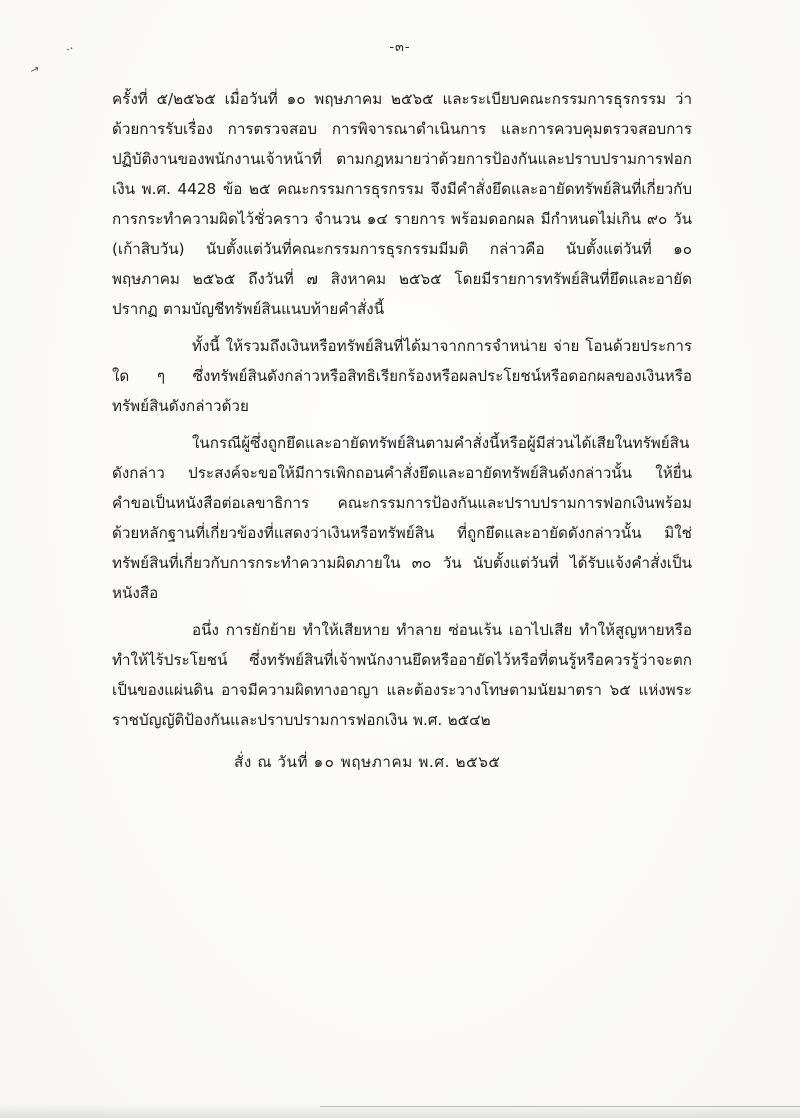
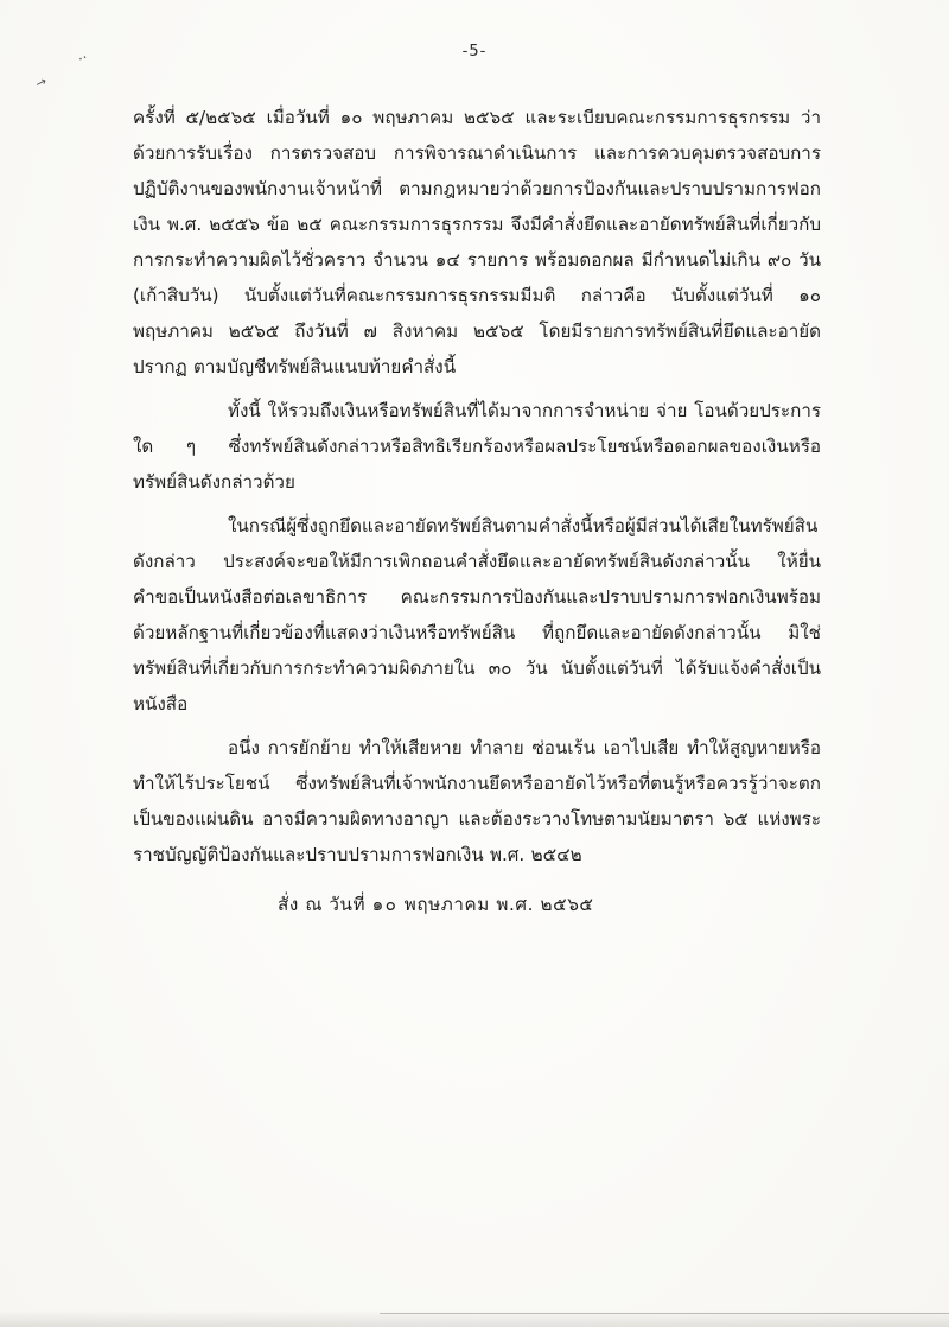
- -๓-
+ -5-
- ครั้งที่ ๕/๒๕๖๕ เมื่อวันที่ ๑๐ พฤษภาคม ๒๕๖๕ และระเบียบคณะกรรมการธุรกรรม ว่าด้วยการรับเรื่อง การตรวจสอบ การพิจารณาดำเนินการ และการควบคุมตรวจสอบการปฏิบัติงานของพนักงานเจ้าหน้าที่ ตามกฎหมายว่าด้วยการป้องกันและปราบปรามการฟอกเงิน พ.ศ. 4428 ข้อ ๒๕ คณะกรรมการธุรกรรม จึงมีคำสั่งยึดและอายัดทรัพย์สินที่เกี่ยวกับการกระทำความผิดไว้ชั่วคราว จำนวน ๑๔ รายการ พร้อมดอกผล มีกำหนดไม่เกิน ๙๐ วัน (เก้าสิบวัน) นับตั้งแต่วันที่คณะกรรมการธุรกรรมมีมติ กล่าวคือ นับตั้งแต่วันที่ ๑๐ พฤษภาคม ๒๕๖๕ ถึงวันที่ ๗ สิงหาคม ๒๕๖๕ โดยมีรายการทรัพย์สินที่ยึดและอายัดปรากฏ ตามบัญชีทรัพย์สินแนบท้ายคำสั่งนี้
+ ครั้งที่ ๕/๒๕๖๕ เมื่อวันที่ ๑๐ พฤษภาคม ๒๕๖๕ และระเบียบคณะกรรมการธุรกรรม ว่าด้วยการรับเรื่อง การตรวจสอบ การพิจารณาดำเนินการ และการควบคุมตรวจสอบการปฏิบัติงานของพนักงานเจ้าหน้าที่ ตามกฎหมายว่าด้วยการป้องกันและปราบปรามการฟอกเงิน พ.ศ. ๒๕๕๖ ข้อ ๒๕ คณะกรรมการธุรกรรม จึงมีคำสั่งยึดและอายัดทรัพย์สินที่เกี่ยวกับการกระทำความผิดไว้ชั่วคราว จำนวน ๑๔ รายการ พร้อมดอกผล มีกำหนดไม่เกิน ๙๐ วัน (เก้าสิบวัน) นับตั้งแต่วันที่คณะกรรมการธุรกรรมมีมติ กล่าวคือ นับตั้งแต่วันที่ ๑๐ พฤษภาคม ๒๕๖๕ ถึงวันที่ ๗ สิงหาคม ๒๕๖๕ โดยมีรายการทรัพย์สินที่ยึดและอายัดปรากฏ ตามบัญชีทรัพย์สินแนบท้ายคำสั่งนี้
  ทั้งนี้ ให้รวมถึงเงินหรือทรัพย์สินที่ได้มาจากการจำหน่าย จ่าย โอนด้วยประการใด ๆ ซึ่งทรัพย์สินดังกล่าวหรือสิทธิเรียกร้องหรือผลประโยชน์หรือดอกผลของเงินหรือทรัพย์สินดังกล่าวด้วย
  ในกรณีผู้ซึ่งถูกยึดและอายัดทรัพย์สินตามคำสั่งนี้หรือผู้มีส่วนได้เสียในทรัพย์สินดังกล่าว ประสงค์จะขอให้มีการเพิกถอนคำสั่งยึดและอายัดทรัพย์สินดังกล่าวนั้น ให้ยื่นคำขอเป็นหนังสือต่อเลขาธิการ คณะกรรมการป้องกันและปราบปรามการฟอกเงินพร้อมด้วยหลักฐานที่เกี่ยวข้องที่แสดงว่าเงินหรือทรัพย์สิน ที่ถูกยึดและอายัดดังกล่าวนั้น มิใช่ทรัพย์สินที่เกี่ยวกับการกระทำความผิดภายใน ๓๐ วัน นับตั้งแต่วันที่ ได้รับแจ้งคำสั่งเป็นหนังสือ
  อนึ่ง การยักย้าย ทำให้เสียหาย ทำลาย ซ่อนเร้น เอาไปเสีย ทำให้สูญหายหรือทำให้ไร้ประโยชน์ ซึ่งทรัพย์สินที่เจ้าพนักงานยึดหรืออายัดไว้หรือที่ตนรู้หรือควรรู้ว่าจะตกเป็นของแผ่นดิน อาจมีความผิดทางอาญา และต้องระวางโทษตามนัยมาตรา ๖๕ แห่งพระราชบัญญัติป้องกันและปราบปรามการฟอกเงิน พ.ศ. ๒๕๔๒
  สั่ง ณ วันที่ ๑๐ พฤษภาคม พ.ศ. ๒๕๖๕
